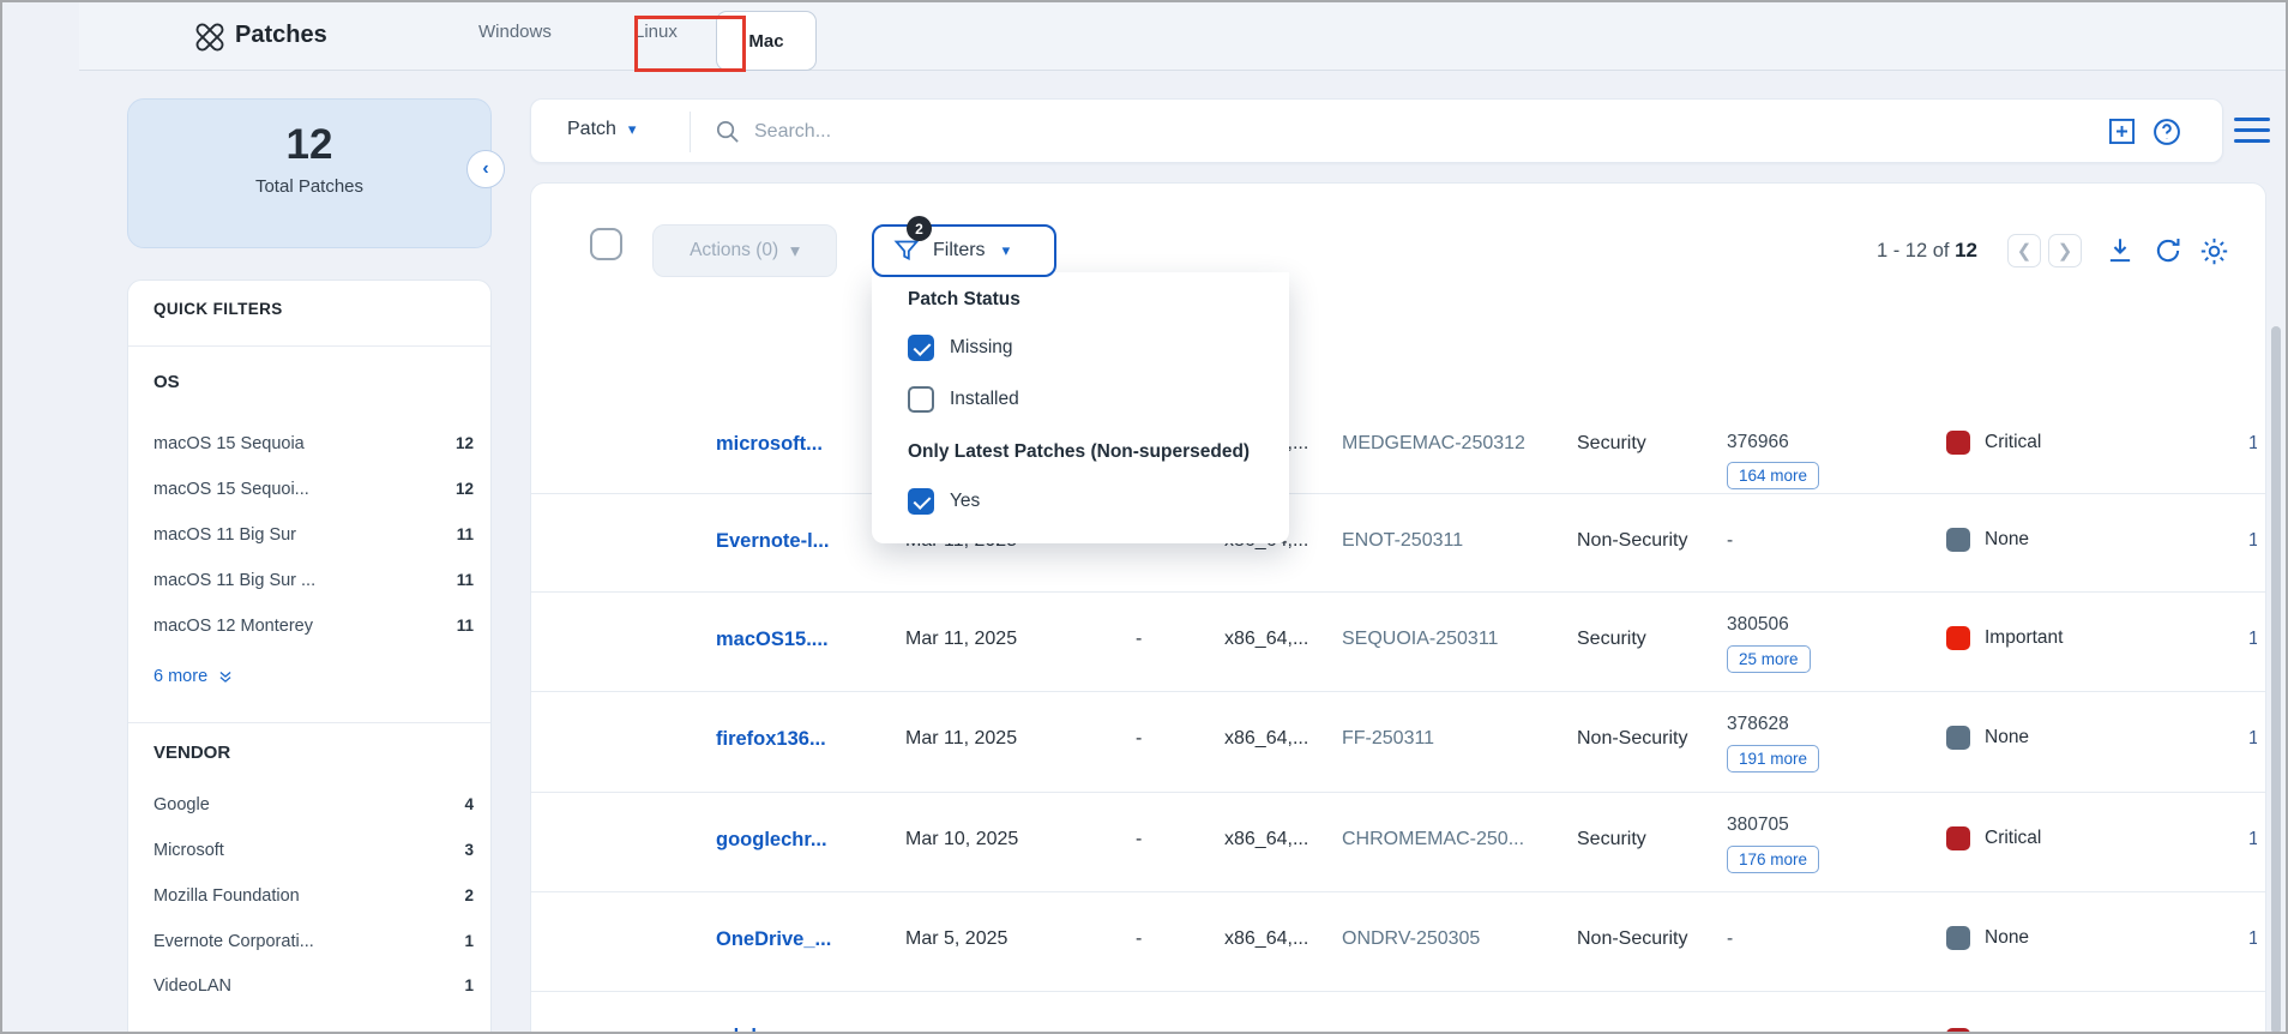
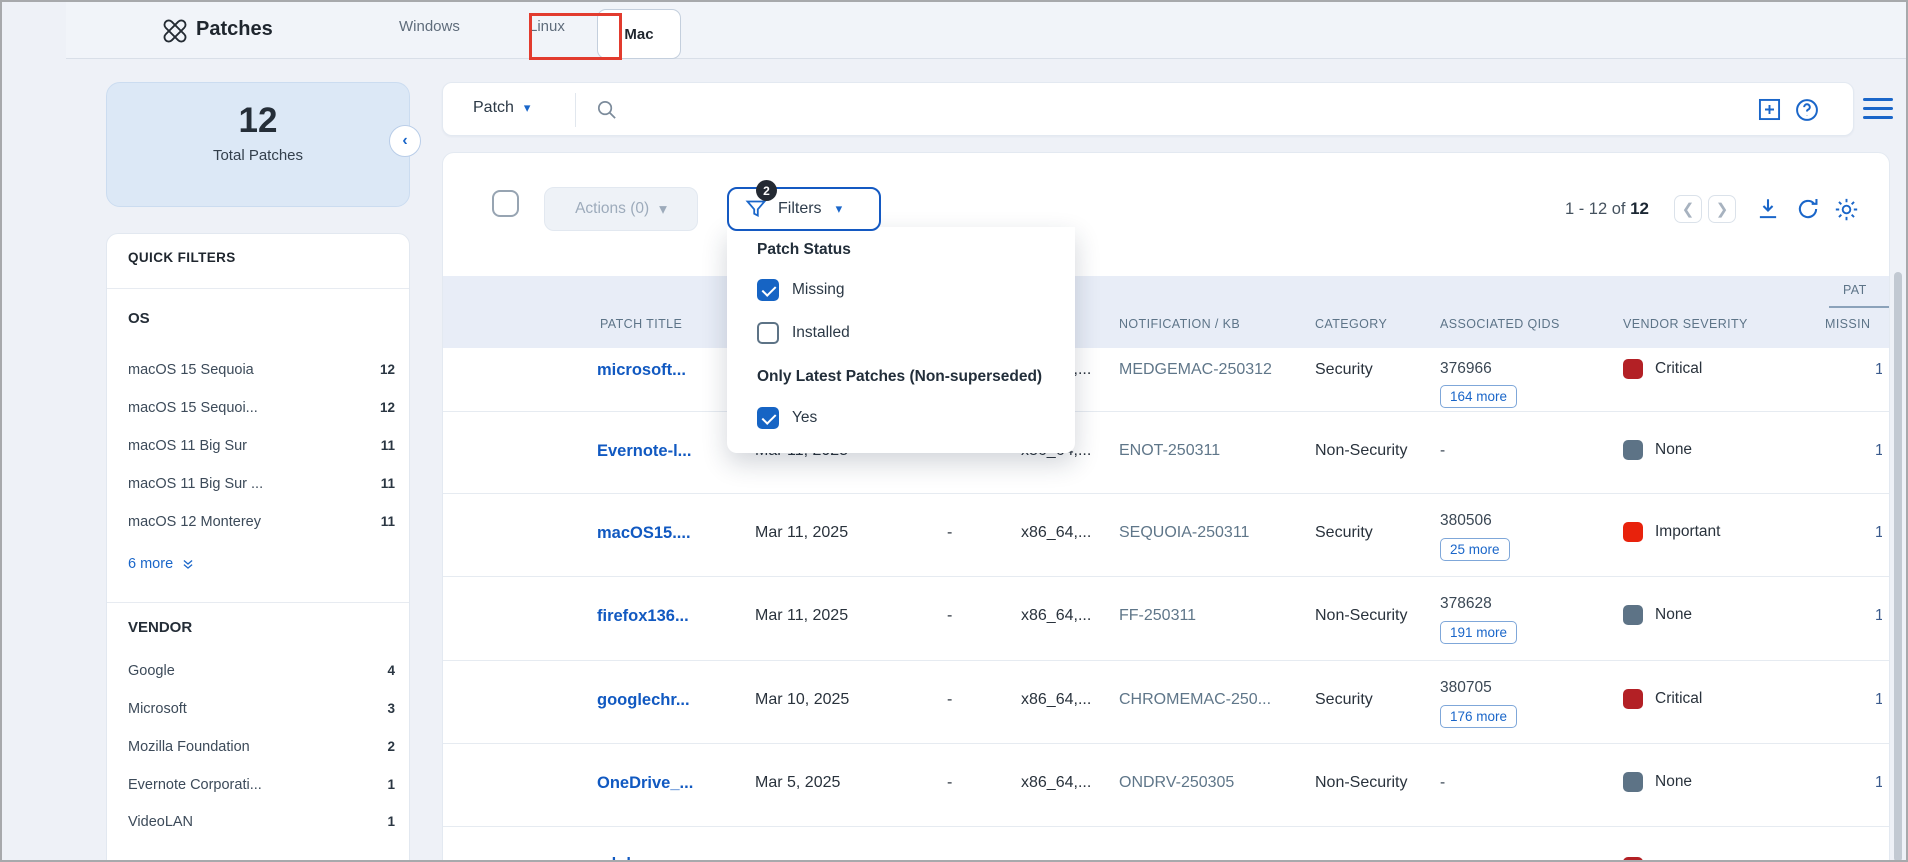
  Patches
  Windows
  Linux
  Mac
  12
  Total Patches
  ‹
  QUICK FILTERS
  OS
  macOS 15 Sequoia
  12
  macOS 15 Sequoi...
  12
  macOS 11 Big Sur
  11
  macOS 11 Big Sur ...
  11
  macOS 12 Monterey
  11
  6 more
  VENDOR
  Google
  4
  Microsoft
  3
  Mozilla Foundation
  2
  Evernote Corporati...
  1
  VideoLAN
  1
  Patch ▾
- Search...
  Actions (0)
  ▾
  Filters
  ▾
  2
  1 - 12 of 12
  ❮
  ❯
+ PAT
+ PATCH TITLE
+ NOTIFICATION / KB
+ CATEGORY
+ ASSOCIATED QIDS
+ VENDOR SEVERITY
+ MISSIN
  microsoft...
  MEDGEMAC-250312
  Security
  376966
  164 more
  Critical
  1
  Evernote-l...
  ENOT-250311
  Non-Security
  -
  None
  1
  macOS15....
  Mar 11, 2025
  -
  x86_64,...
  SEQUOIA-250311
  Security
  380506
  25 more
  Important
  1
  firefox136...
  Mar 11, 2025
  -
  x86_64,...
  FF-250311
  Non-Security
  378628
  191 more
  None
  1
  googlechr...
  Mar 10, 2025
  -
  x86_64,...
  CHROMEMAC-250...
  Security
  380705
  176 more
  Critical
  1
  OneDrive_...
  Mar 5, 2025
  -
  x86_64,...
  ONDRV-250305
  Non-Security
  -
  None
  1
  Patch Status
  Missing
  Installed
  Only Latest Patches (Non-superseded)
  Yes
